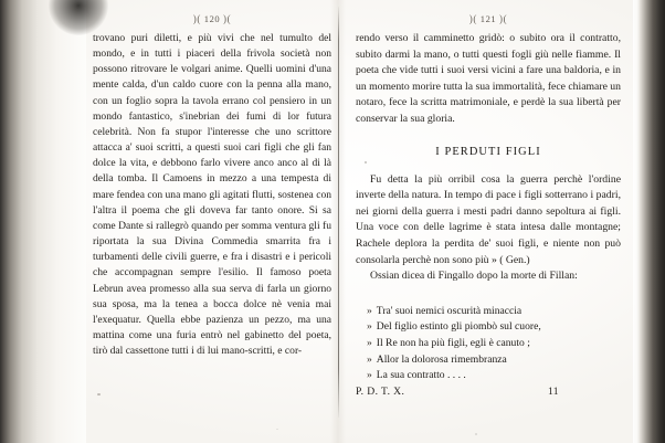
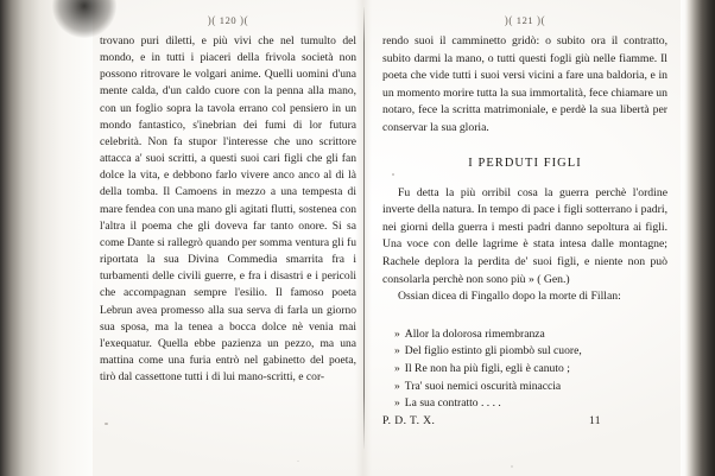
  )( 120 )(
  trovano puri diletti, e più vivi che nel tumulto de mondo, e in tutti i piaceri della frivola società non possono ritrovare le volgari anime. Quelli uomini d'una mente calda, d'un caldo cuore con la penna alla mano con un foglio sopra la tavola errano col pensiero in un mondo fantastico, s'inebrian dei fumi di lor futura celebrità. Non fa stupor l'interesse che uno scrittore attacca a' suoi scritti, a questi suoi cari figli che gli fan dolce la vita, e debbono farlo vivere anco anco al di là della tomba. Il Camoens in mezzo a una tempesta d mare fendea con una mano gli agitati flutti, sostenea con l'altra il poema che gli doveva far tanto onore. Si sa come Dante si rallegrò quando per somma ventura gli fu riportata la sua Divina Commedia smarrita fra turbamenti delle civili guerre, e fra i disastri e i pericol che accompagnan sempre l'esilio. Il famoso poeta Lebrun avea promesso alla sua serva di farla un giorno sua sposa, ma la tenea a bocca dolce nè venia ma l'exequatur. Quella ebbe pazienza un pezzo, ma una mattina come una furia entrò nel gabinetto del poeta tirò dal cassettone tutti i di lui mano-scritti, e cor-
  )( 121 )(
- rendo verso il camminetto gridò: o subito ora il contratto, subito darmi la mano, o tutti questi fogli giù nelle fiamme. Il poeta che vide tutti i suoi versi vicini a fare una baldoria, e in un momento morire tutta la sua immortalità, fece chiamare un notaro, fece la scritta matrimoniale, e perdè la sua libertà per conservar la sua gloria.
+ rendo suoi il camminetto gridò: o subito ora il contratto, subito darmi la mano, o tutti questi fogli giù nelle fiamme. Il poeta che vide tutti i suoi versi vicini a fare una baldoria, e in un momento morire tutta la sua immortalità, fece chiamare un notaro, fece la scritta matrimoniale, e perdè la sua libertà per conservar la sua gloria.
  I PERDUTI FIGLI
  Fu detta la più orribil cosa la guerra perchè l'ordine inverte della natura. In tempo di pace i figli sotterrano i padri, nei giorni della guerra i mesti padri danno sepoltura ai figli. Una voce con delle lagrime è stata intesa dalle montagne; Rachele deplora la perdita de' suoi figli, e niente non può consolarla perchè non sono più » ( Gen.)
  Ossian dicea di Fingallo dopo la morte di Fillan:
- » Tra' suoi nemici oscurità minaccia
+ » Allor la dolorosa rimembranza
  » Del figlio estinto gli piombò sul cuore,
  » Il Re non ha più figli, egli è canuto ;
- » Allor la dolorosa rimembranza
+ » Tra' suoi nemici oscurità minaccia
  » La sua contratto . . . .
  P. D. T. X.
  11
